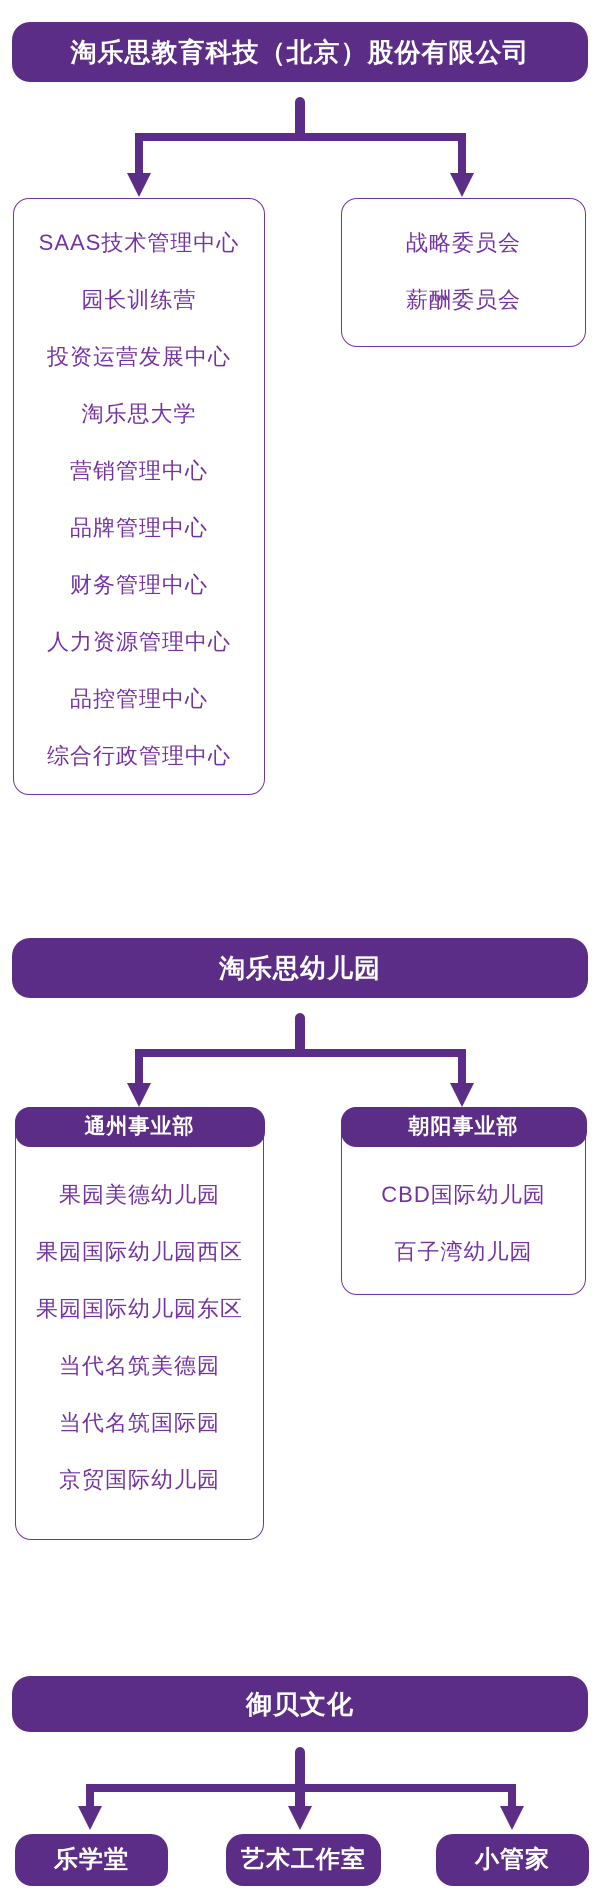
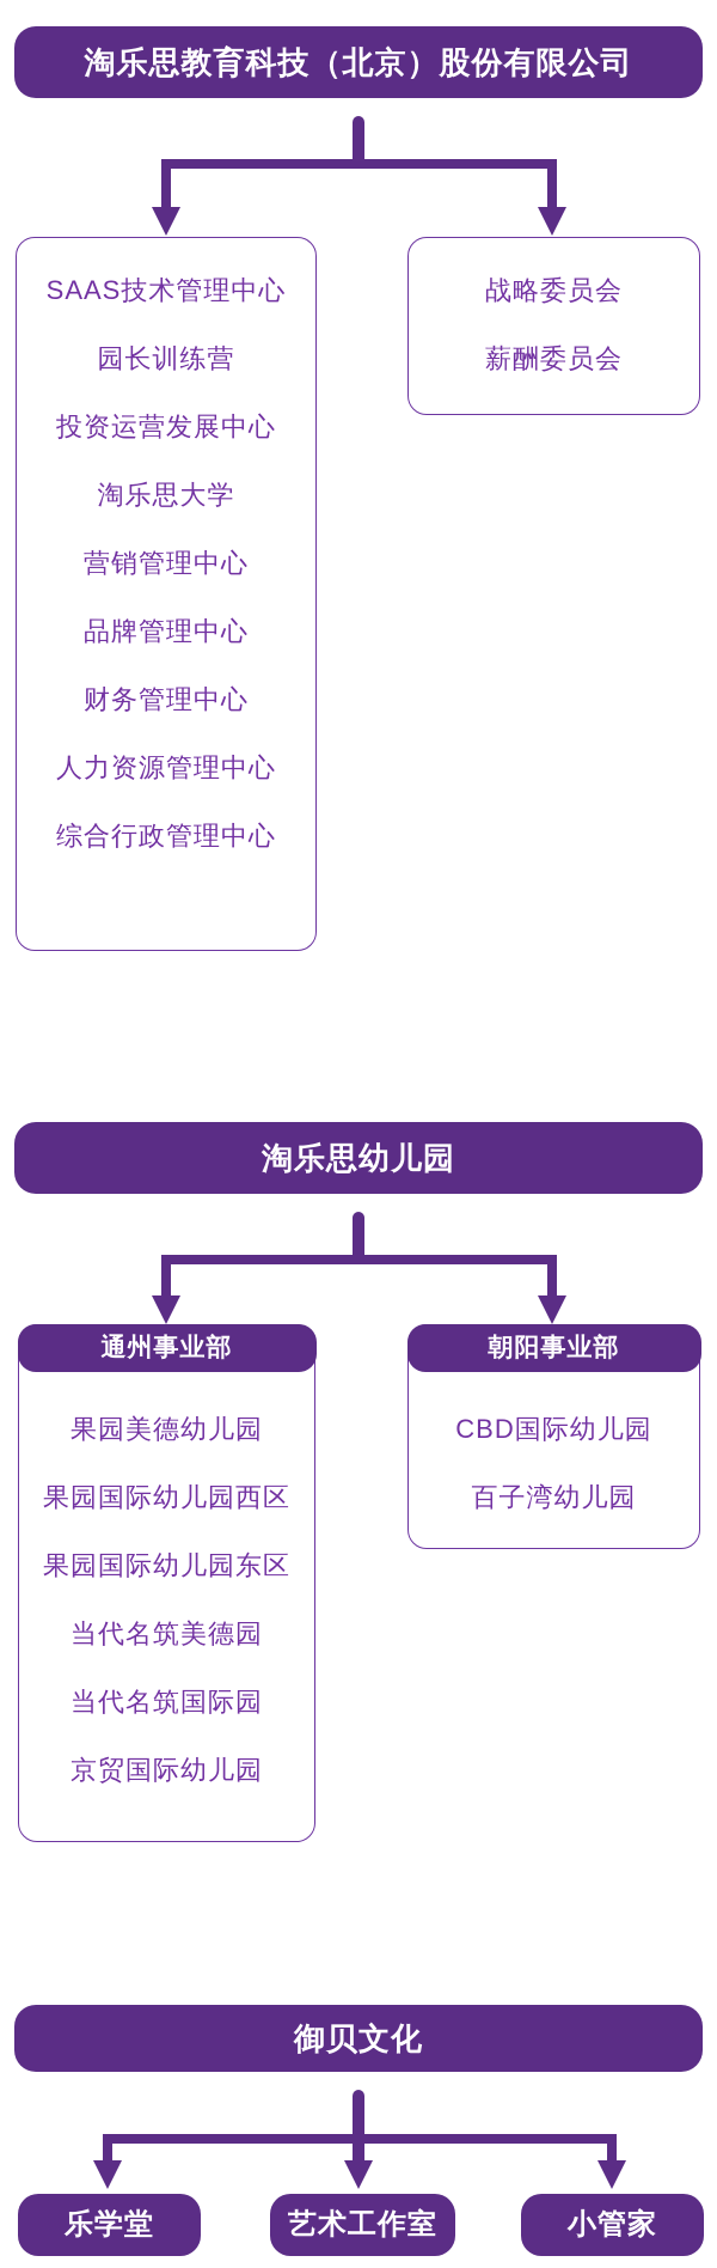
  淘乐思教育科技（北京）股份有限公司
  SAAS技术管理中心
  园长训练营
  投资运营发展中心
  淘乐思大学
  营销管理中心
  品牌管理中心
  财务管理中心
  人力资源管理中心
- 品控管理中心
  综合行政管理中心
  战略委员会
  薪酬委员会
  淘乐思幼儿园
  通州事业部
  果园美德幼儿园
  果园国际幼儿园西区
  果园国际幼儿园东区
  当代名筑美德园
  当代名筑国际园
  京贸国际幼儿园
  朝阳事业部
  CBD国际幼儿园
  百子湾幼儿园
  御贝文化
  乐学堂
  艺术工作室
  小管家
